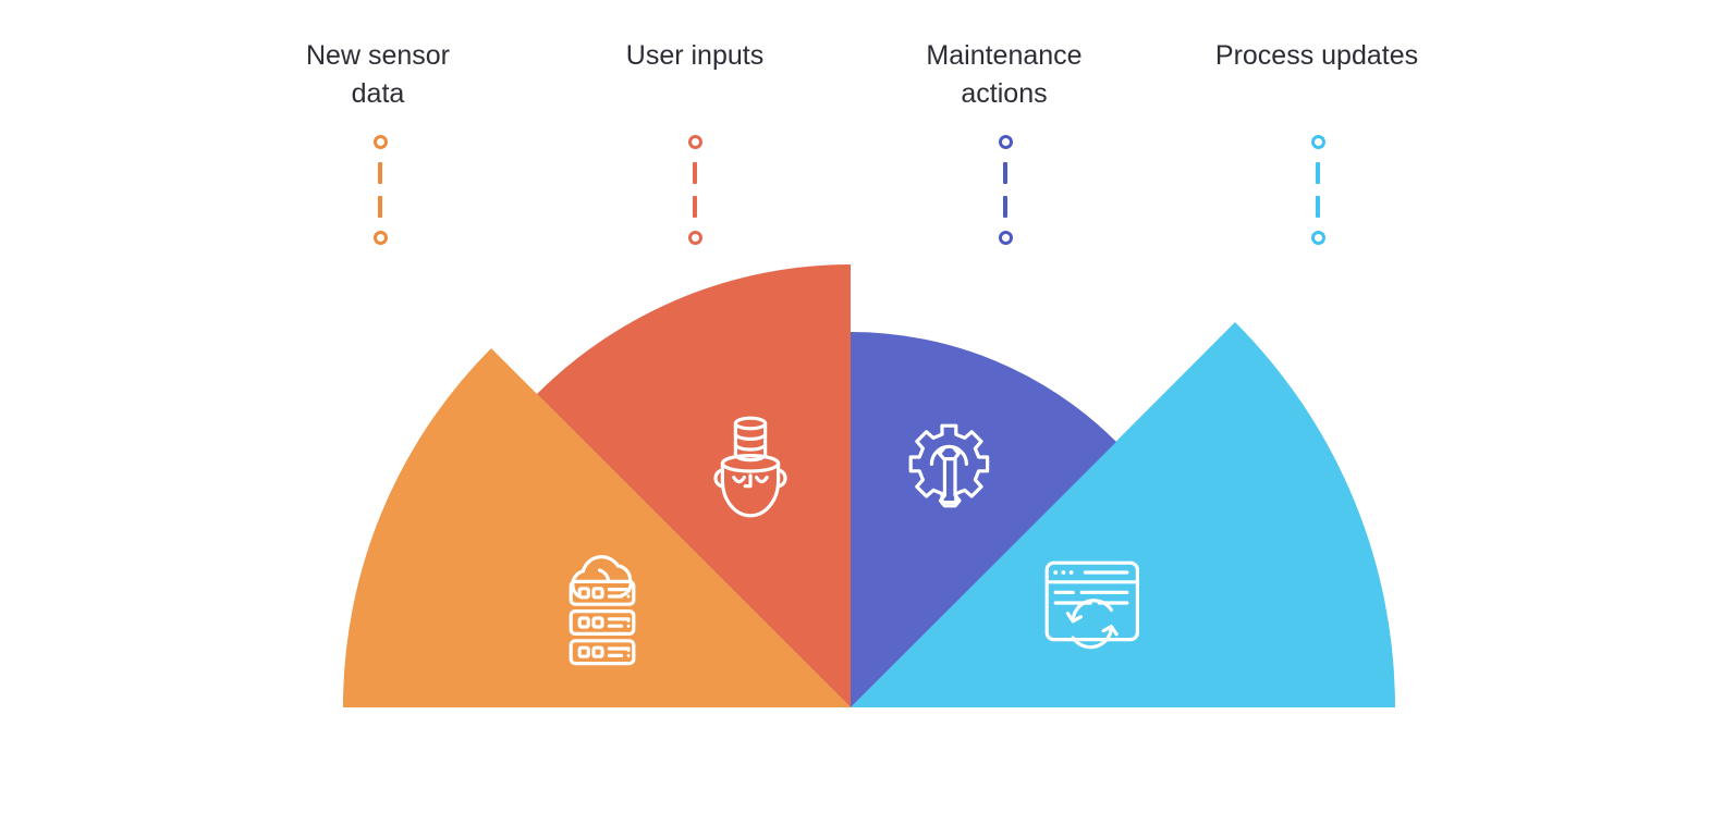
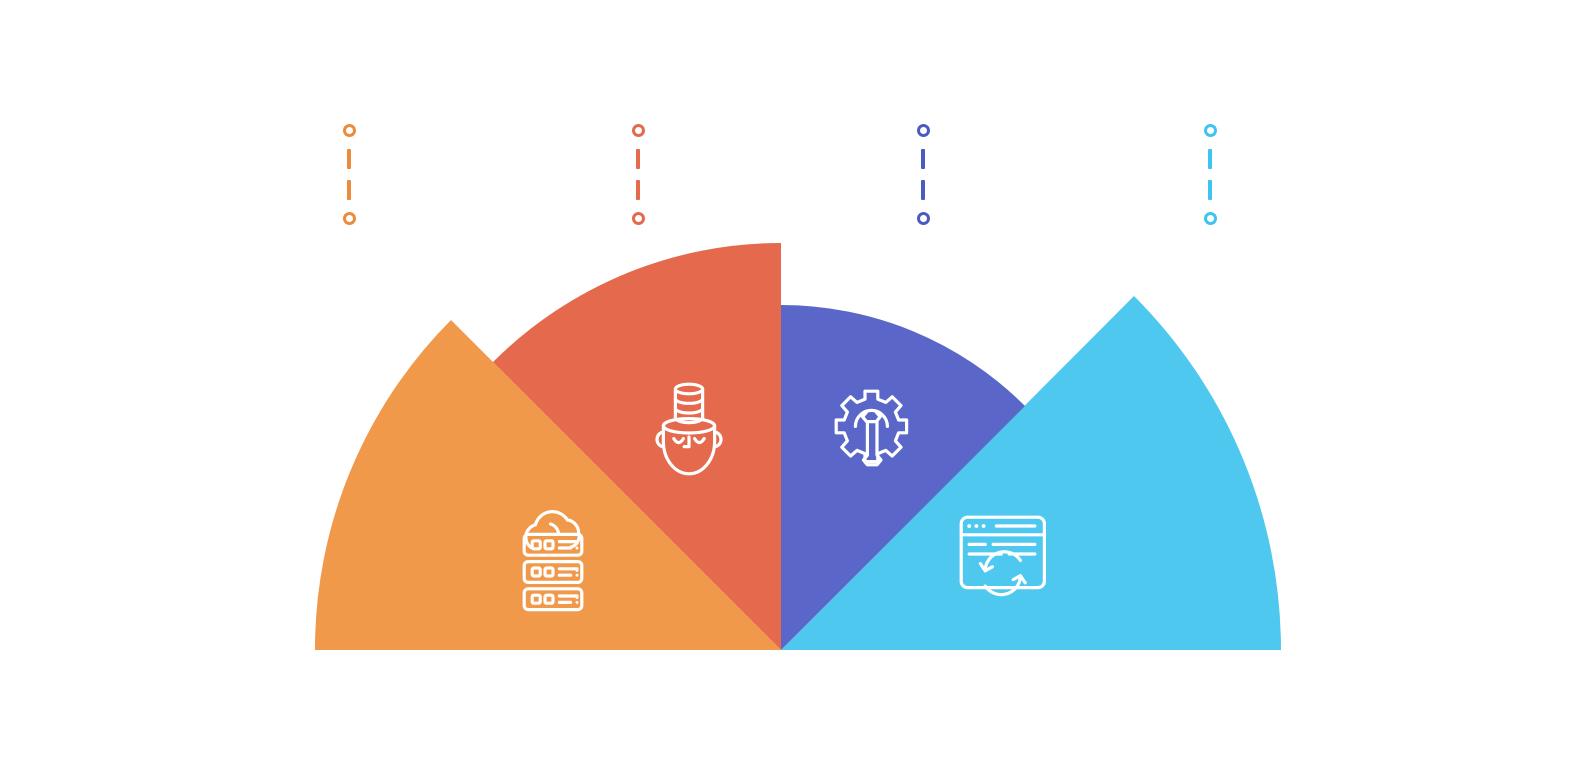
- New sensor
- data
- User inputs
- Maintenance
- actions
- Process updates
